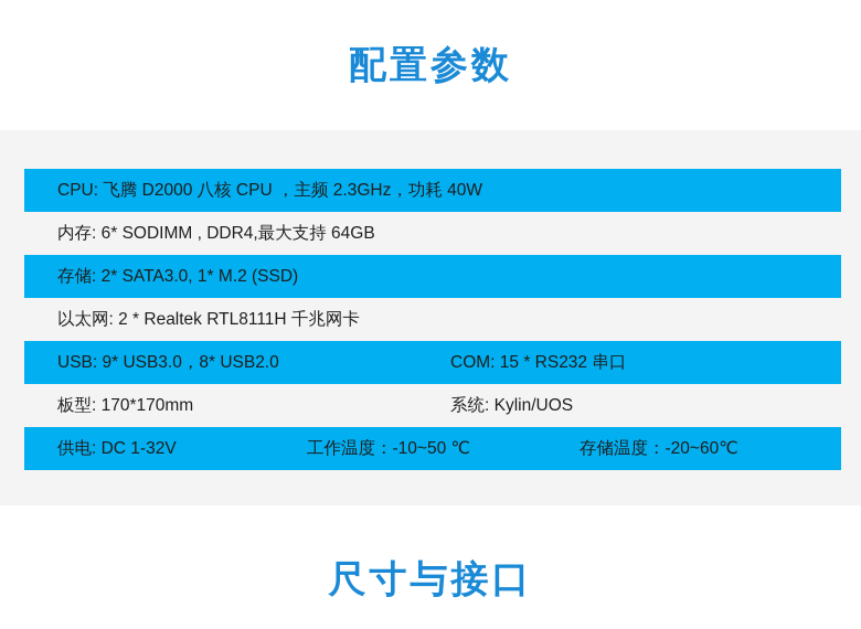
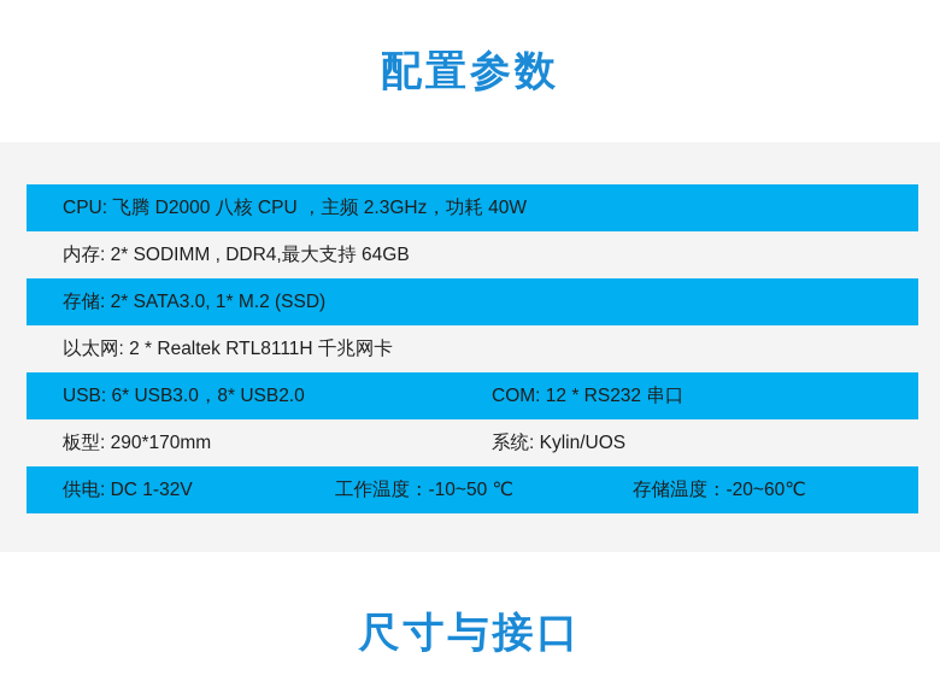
  配置参数
  CPU: 飞腾 D2000 八核 CPU ，主频 2.3GHz，功耗 40W
- 内存: 6* SODIMM , DDR4,最大支持 64GB
+ 内存: 2* SODIMM , DDR4,最大支持 64GB
  存储: 2* SATA3.0, 1* M.2 (SSD)
  以太网: 2 * Realtek RTL8111H 千兆网卡
- USB: 9* USB3.0，8* USB2.0
+ USB: 6* USB3.0，8* USB2.0
- COM: 15 * RS232 串口
+ COM: 12 * RS232 串口
- 板型: 170*170mm
+ 板型: 290*170mm
  系统: Kylin/UOS
  供电: DC 1-32V
  工作温度：-10~50 ℃
  存储温度：-20~60℃
  尺寸与接口
